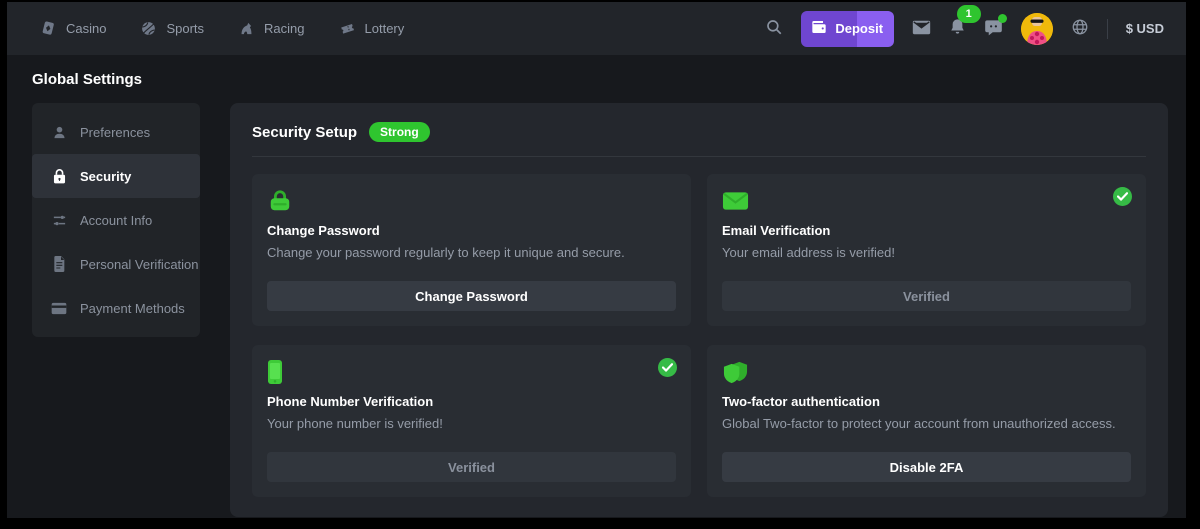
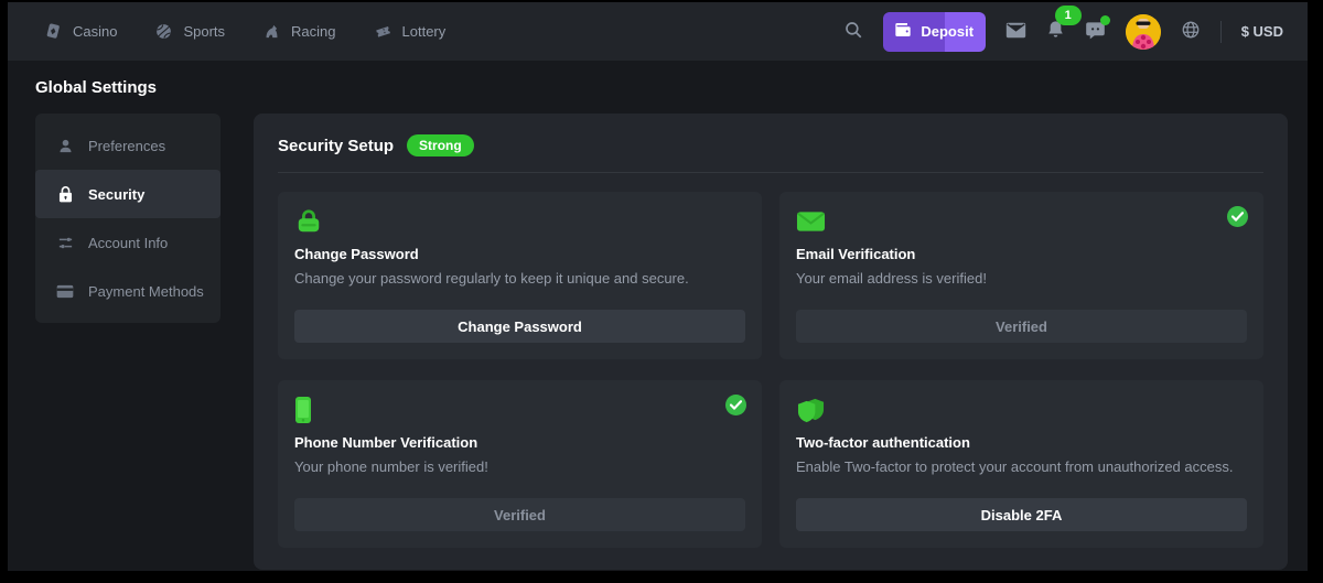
  Casino
  Sports
  Racing
  Lottery
  Deposit
  1
  $ USD
  Global Settings
  Preferences
  Security
  Account Info
- Personal Verification
  Payment Methods
  Security Setup
  Strong
  Change Password
  Change your password regularly to keep it unique and secure.
  Change Password
  Email Verification
  Your email address is verified!
  Verified
  Phone Number Verification
  Your phone number is verified!
  Verified
  Two-factor authentication
- Global Two-factor to protect your account from unauthorized access.
+ Enable Two-factor to protect your account from unauthorized access.
  Disable 2FA
